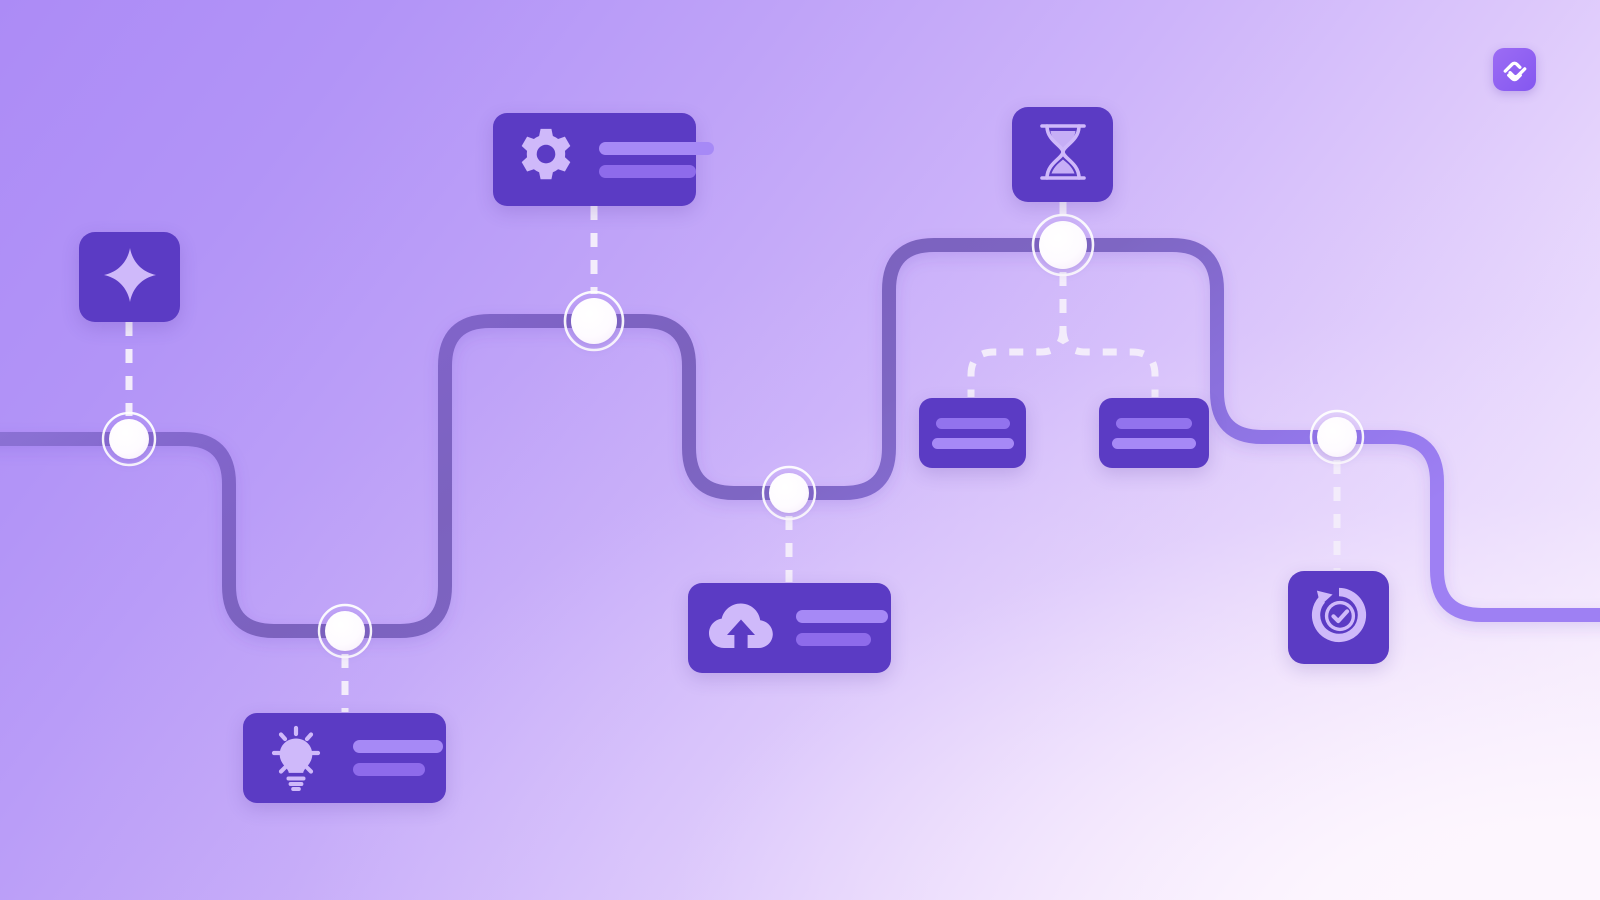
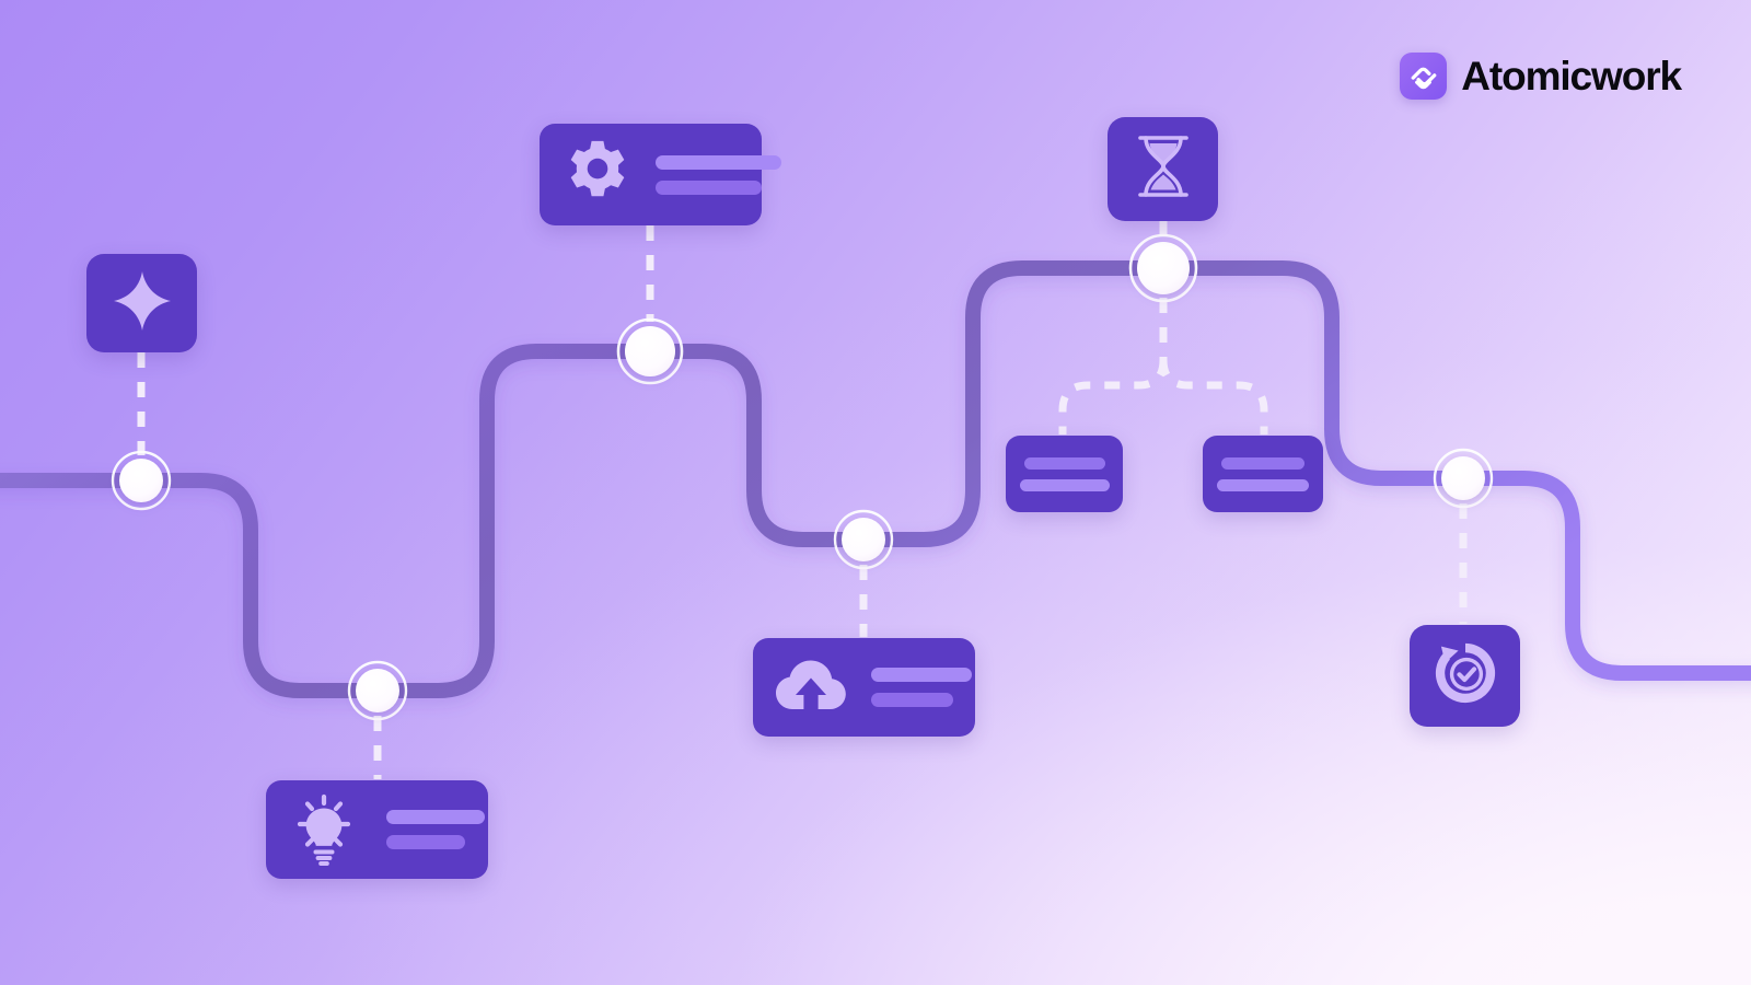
+ Atomicwork
